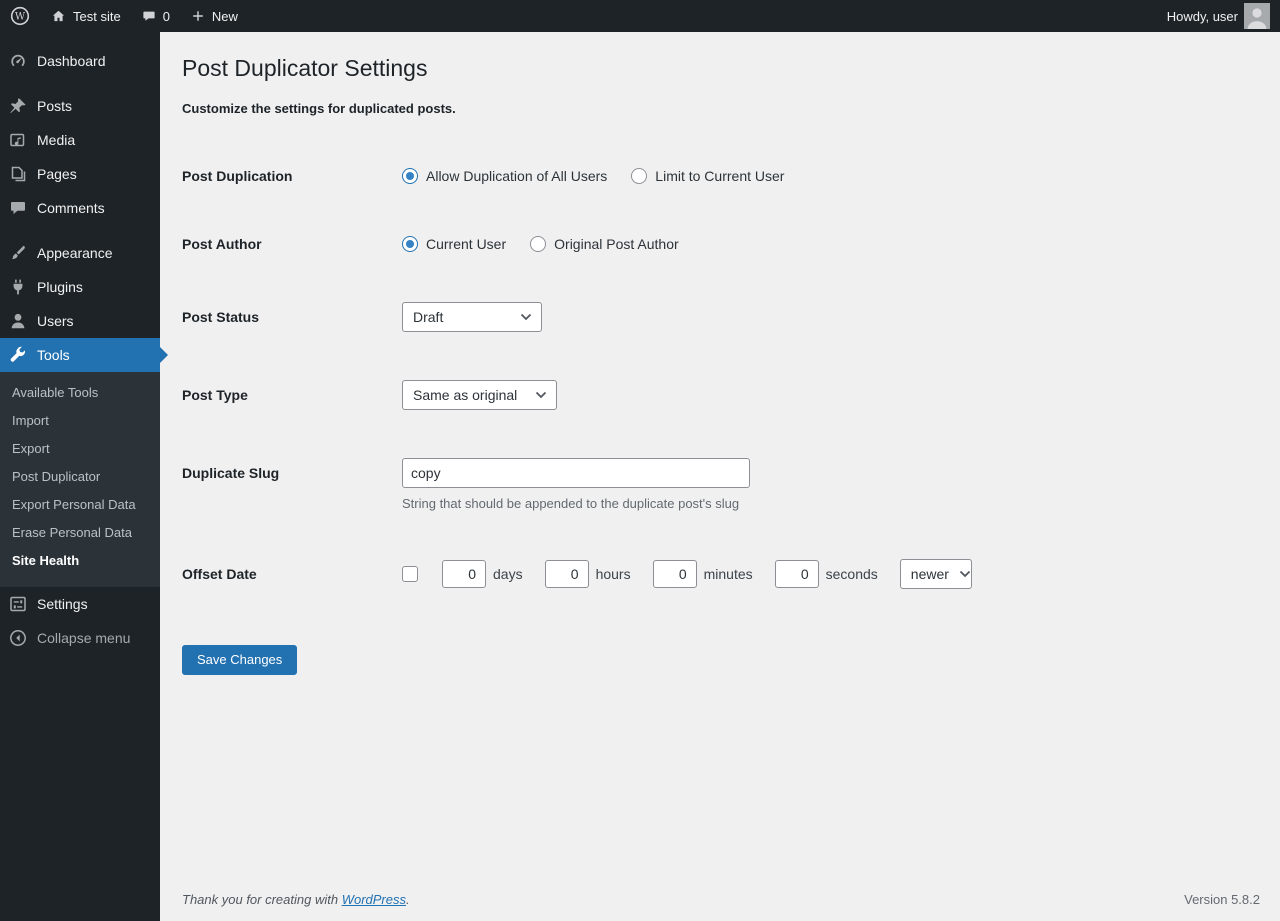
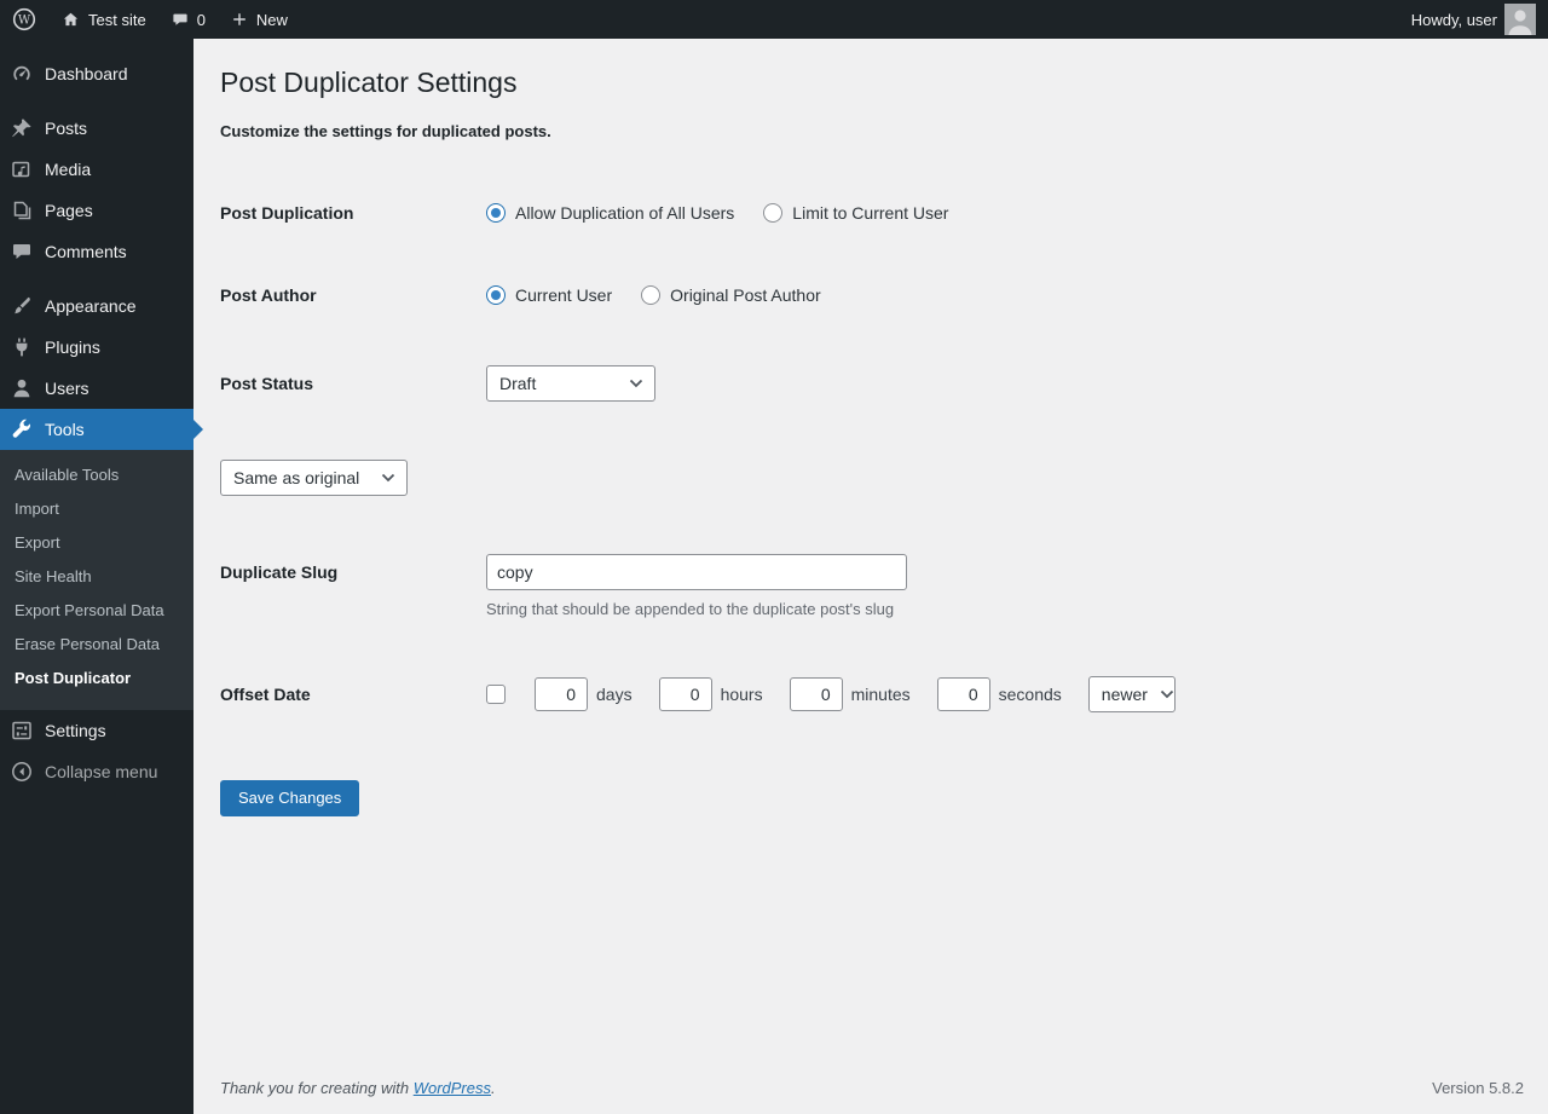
  W
  Test site
  0
  New
  Howdy, user
  Dashboard
  Posts
  Media
  Pages
  Comments
  Appearance
  Plugins
  Users
  Tools
  Available Tools
  Import
  Export
- Post Duplicator
+ Site Health
  Export Personal Data
  Erase Personal Data
- Site Health
+ Post Duplicator
  Settings
  Collapse menu
  Post Duplicator Settings
  Customize the settings for duplicated posts.
  Post Duplication
  Allow Duplication of All Users
  Limit to Current User
  Post Author
  Current User
  Original Post Author
  Post Status
  Draft
- Post Type
  Same as original
  Duplicate Slug
  copy
  String that should be appended to the duplicate post's slug
  Offset Date
  0
  days
  0
  hours
  0
  minutes
  0
  seconds
  newer
  Save Changes
  Thank you for creating with WordPress.
  Version 5.8.2
